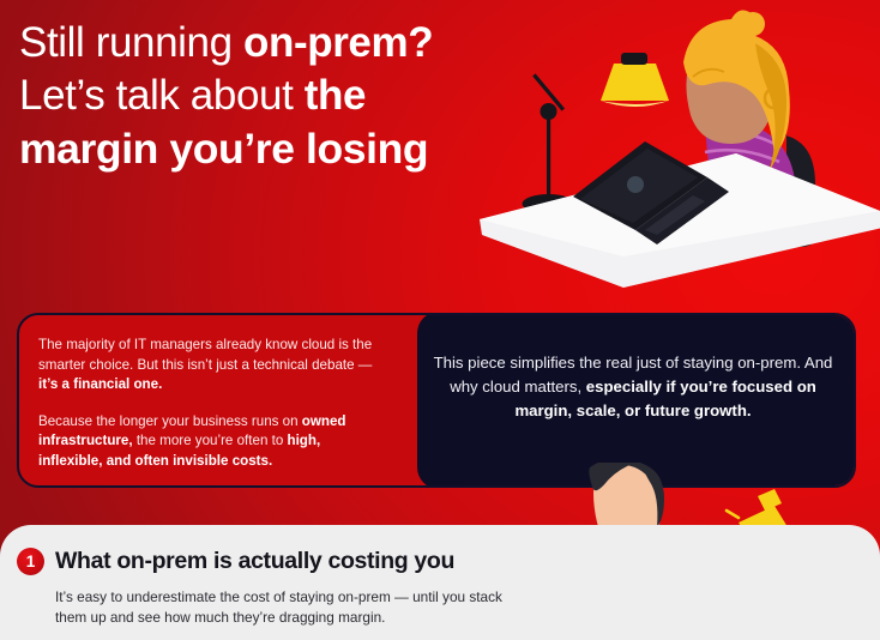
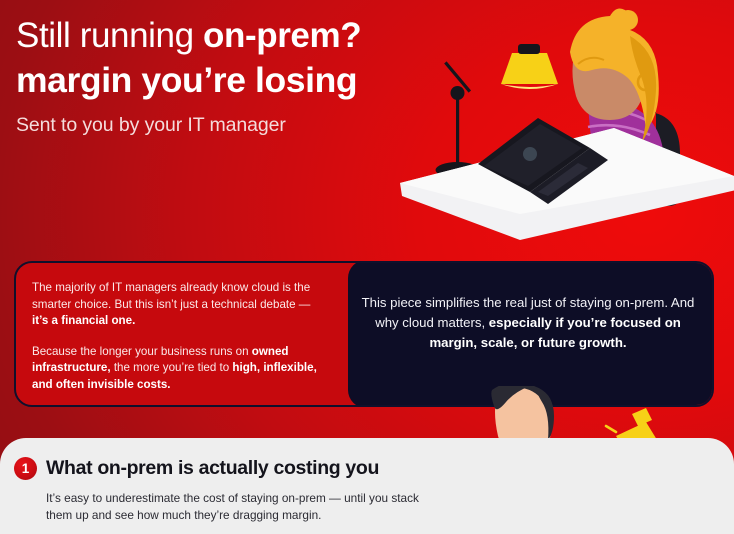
  Still running on-prem?
- Let’s talk about the
  margin you’re losing
+ Sent to you by your IT manager
  The majority of IT managers already know cloud is the smarter choice. But this isn’t just a technical debate — it’s a financial one.
- Because the longer your business runs on owned infrastructure, the more you’re often to high, inflexible, and often invisible costs.
+ Because the longer your business runs on owned infrastructure, the more you’re tied to high, inflexible, and often invisible costs.
  This piece simplifies the real just of staying on-prem. And why cloud matters, especially if you’re focused on margin, scale, or future growth.
  1
  What on-prem is actually costing you
  It’s easy to underestimate the cost of staying on-prem — until you stack them up and see how much they’re dragging margin.
